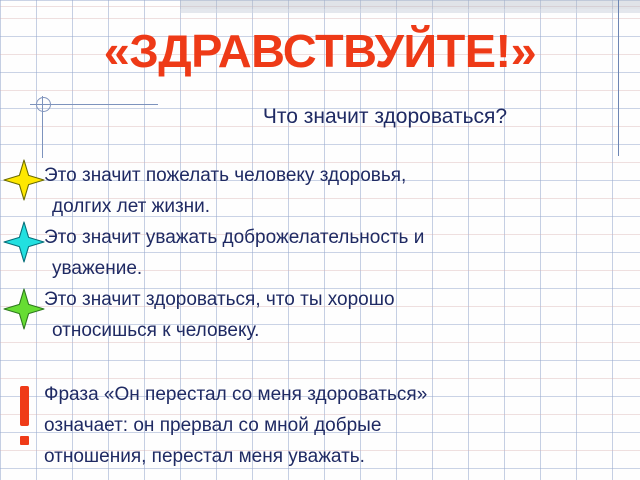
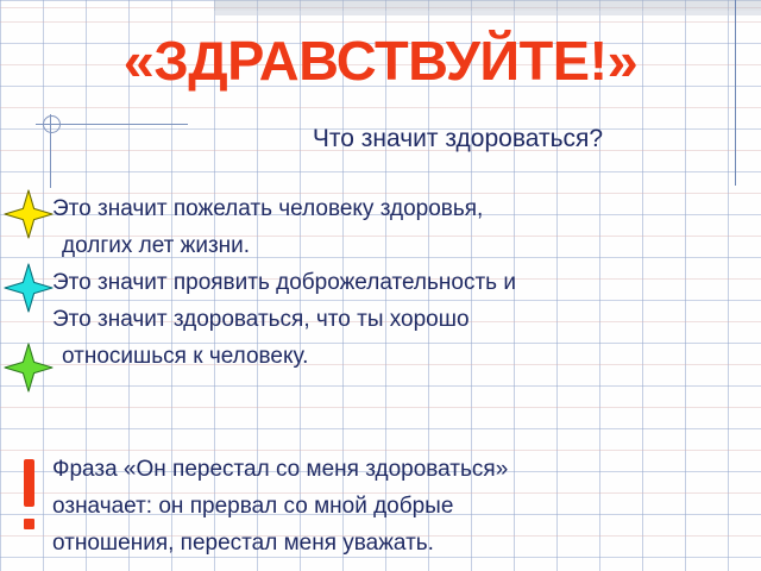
  «ЗДРАВСТВУЙТЕ!»
  Что значит здороваться?
  Это значит пожелать человеку здоровья,
  долгих лет жизни.
- Это значит уважать доброжелательность и
+ Это значит проявить доброжелательность и
- уважение.
  Это значит здороваться, что ты хорошо
  относишься к человеку.
  Фраза «Он перестал со меня здороваться»
  означает: он прервал со мной добрые
  отношения, перестал меня уважать.
